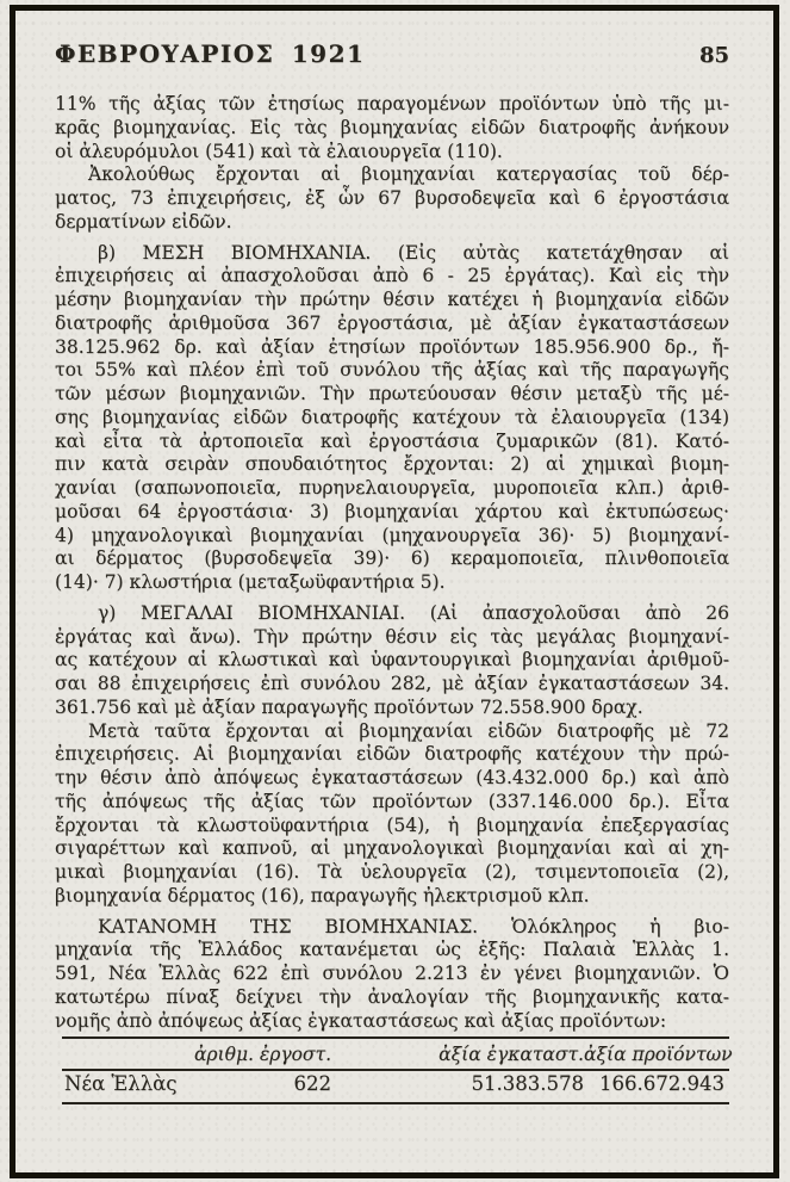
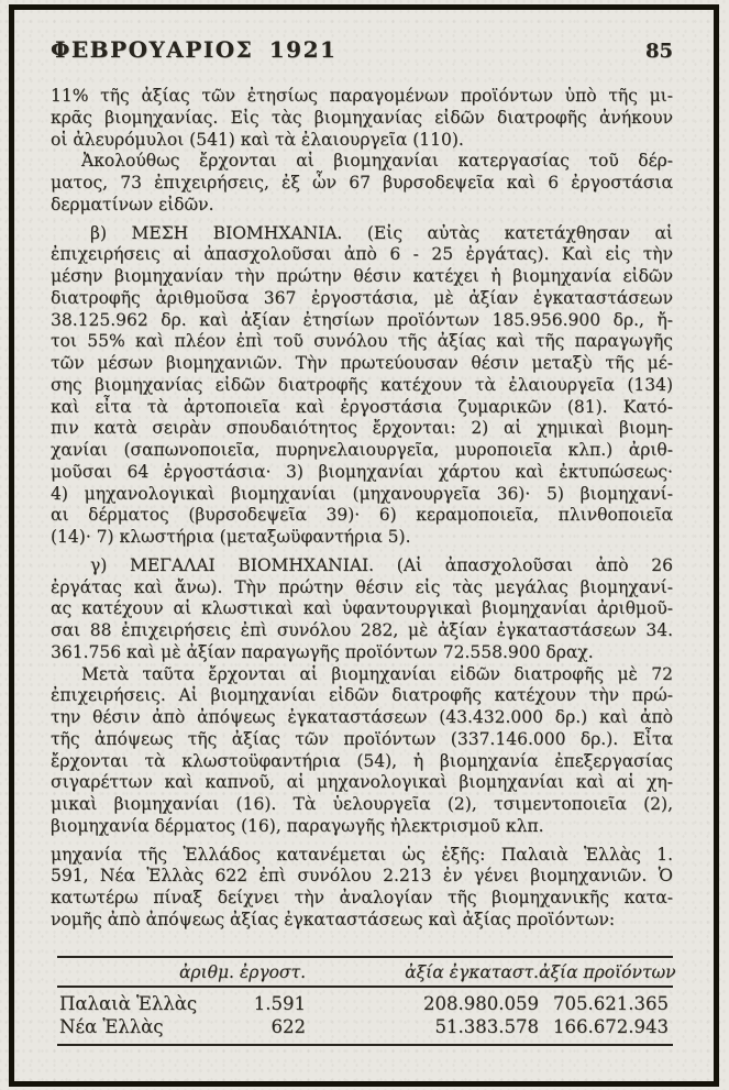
  ΦΕΒΡΟΥΑΡΙΟΣ 1921
  85
  11% τῆς ἀξίας τῶν ἐτησίως παραγομένων προϊόντων ὑπὸ τῆς μι-
  κρᾶς βιομηχανίας. Εἰς τὰς βιομηχανίας εἰδῶν διατροφῆς ἀνήκουν
  οἱ ἀλευρόμυλοι (541) καὶ τὰ ἐλαιουργεῖα (110).
  Ἀκολούθως ἔρχονται αἱ βιομηχανίαι κατεργασίας τοῦ δέρ-
  ματος, 73 ἐπιχειρήσεις, ἐξ ὧν 67 βυρσοδεψεῖα καὶ 6 ἐργοστάσια
  δερματίνων εἰδῶν.
  β) ΜΕΣΗ ΒΙΟΜΗΧΑΝΙΑ. (Εἰς αὐτὰς κατετάχθησαν αἱ
  ἐπιχειρήσεις αἱ ἀπασχολοῦσαι ἀπὸ 6 - 25 ἐργάτας). Καὶ εἰς τὴν
  μέσην βιομηχανίαν τὴν πρώτην θέσιν κατέχει ἡ βιομηχανία εἰδῶν
  διατροφῆς ἀριθμοῦσα 367 ἐργοστάσια, μὲ ἀξίαν ἐγκαταστάσεων
  38.125.962 δρ. καὶ ἀξίαν ἐτησίων προϊόντων 185.956.900 δρ., ἤ-
  τοι 55% καὶ πλέον ἐπὶ τοῦ συνόλου τῆς ἀξίας καὶ τῆς παραγωγῆς
  τῶν μέσων βιομηχανιῶν. Τὴν πρωτεύουσαν θέσιν μεταξὺ τῆς μέ-
  σης βιομηχανίας εἰδῶν διατροφῆς κατέχουν τὰ ἐλαιουργεῖα (134)
  καὶ εἶτα τὰ ἀρτοποιεῖα καὶ ἐργοστάσια ζυμαρικῶν (81). Κατό-
  πιν κατὰ σειρὰν σπουδαιότητος ἔρχονται: 2) αἱ χημικαὶ βιομη-
  χανίαι (σαπωνοποιεῖα, πυρηνελαιουργεῖα, μυροποιεῖα κλπ.) ἀριθ-
  μοῦσαι 64 ἐργοστάσια· 3) βιομηχανίαι χάρτου καὶ ἐκτυπώσεως·
  4) μηχανολογικαὶ βιομηχανίαι (μηχανουργεῖα 36)· 5) βιομηχανί-
  αι δέρματος (βυρσοδεψεῖα 39)· 6) κεραμοποιεῖα, πλινθοποιεῖα
  (14)· 7) κλωστήρια (μεταξωϋφαντήρια 5).
  γ) ΜΕΓΑΛΑΙ ΒΙΟΜΗΧΑΝΙΑΙ. (Αἱ ἀπασχολοῦσαι ἀπὸ 26
  ἐργάτας καὶ ἄνω). Τὴν πρώτην θέσιν εἰς τὰς μεγάλας βιομηχανί-
  ας κατέχουν αἱ κλωστικαὶ καὶ ὑφαντουργικαὶ βιομηχανίαι ἀριθμοῦ-
  σαι 88 ἐπιχειρήσεις ἐπὶ συνόλου 282, μὲ ἀξίαν ἐγκαταστάσεων 34.
  361.756 καὶ μὲ ἀξίαν παραγωγῆς προϊόντων 72.558.900 δραχ.
  Μετὰ ταῦτα ἔρχονται αἱ βιομηχανίαι εἰδῶν διατροφῆς μὲ 72
  ἐπιχειρήσεις. Αἱ βιομηχανίαι εἰδῶν διατροφῆς κατέχουν τὴν πρώ-
  την θέσιν ἀπὸ ἀπόψεως ἐγκαταστάσεων (43.432.000 δρ.) καὶ ἀπὸ
  τῆς ἀπόψεως τῆς ἀξίας τῶν προϊόντων (337.146.000 δρ.). Εἶτα
  ἔρχονται τὰ κλωστοϋφαντήρια (54), ἡ βιομηχανία ἐπεξεργασίας
  σιγαρέττων καὶ καπνοῦ, αἱ μηχανολογικαὶ βιομηχανίαι καὶ αἱ χη-
  μικαὶ βιομηχανίαι (16). Τὰ ὑελουργεῖα (2), τσιμεντοποιεῖα (2),
  βιομηχανία δέρματος (16), παραγωγῆς ἠλεκτρισμοῦ κλπ.
- ΚΑΤΑΝΟΜΗ ΤΗΣ ΒΙΟΜΗΧΑΝΙΑΣ. Ὁλόκληρος ἡ βιο-
  μηχανία τῆς Ἑλλάδος κατανέμεται ὡς ἑξῆς: Παλαιὰ Ἑλλὰς 1.
  591, Νέα Ἑλλὰς 622 ἐπὶ συνόλου 2.213 ἐν γένει βιομηχανιῶν. Ὁ
  κατωτέρω πίναξ δείχνει τὴν ἀναλογίαν τῆς βιομηχανικῆς κατα-
  νομῆς ἀπὸ ἀπόψεως ἀξίας ἐγκαταστάσεως καὶ ἀξίας προϊόντων:
  ἀριθμ. ἐργοστ.
  ἀξία ἐγκαταστ.
  ἀξία προϊόντων
+ Παλαιὰ Ἑλλὰς
+ 1.591
+ 208.980.059
+ 705.621.365
  Νέα Ἑλλὰς
  622
  51.383.578
  166.672.943
